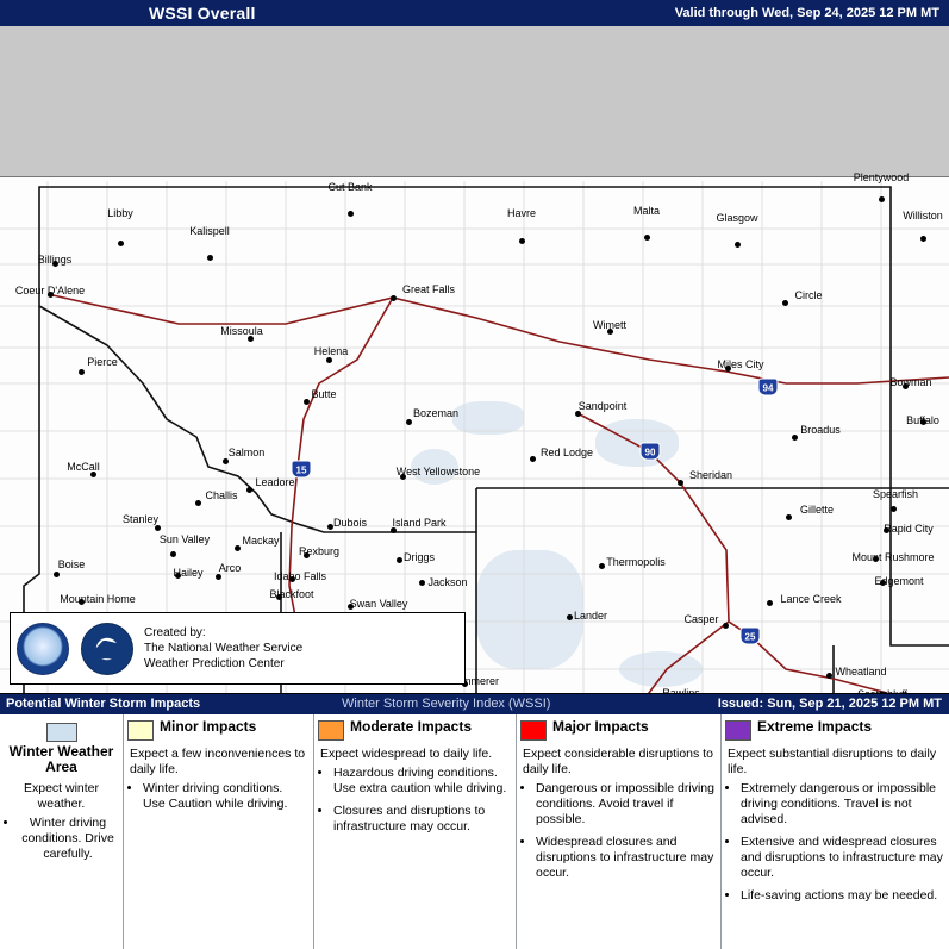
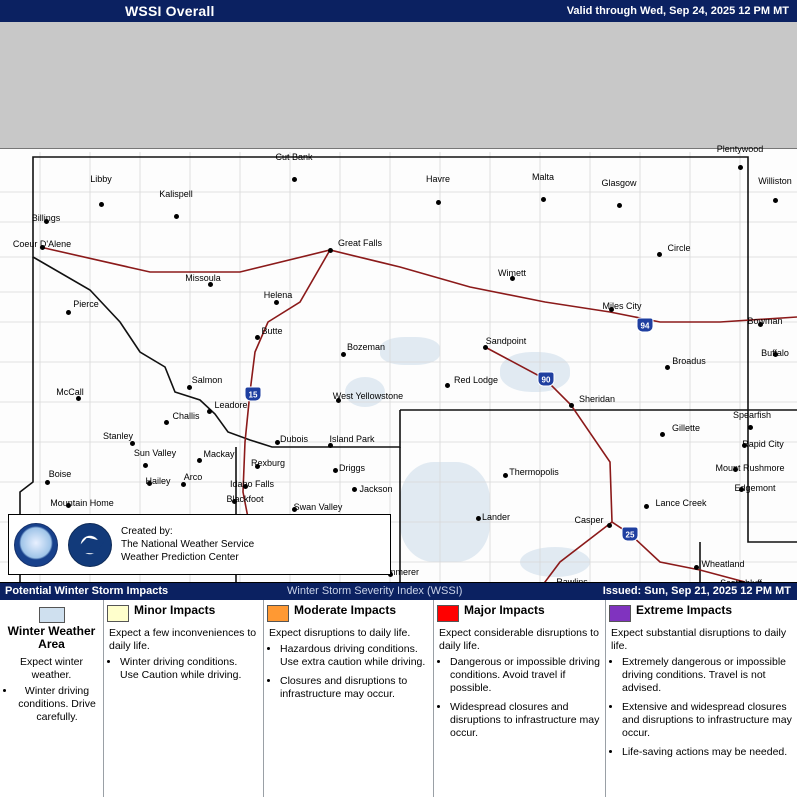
  WSSI Overall
  Valid through Wed, Sep 24, 2025 12 PM MT
  Libby
  Kalispell
  Cut Bank
  Havre
  Malta
  Glasgow
  Plentywood
  Williston
  Billings
  Coeur D'Alene
  Great Falls
  Circle
  Missoula
  Wimett
  Pierce
  Helena
  Butte
  Bozeman
  Sandpoint
  Miles City
  Bowman
  Buffalo
  Broadus
  Red Lodge
  Salmon
  Sheridan
  Leadore
  Challis
  McCall
  West Yellowstone
  Gillette
  Spearfish
  Rapid City
  Stanley
  Dubois
  Island Park
  Sun Valley
  Mackay
  Rexburg
  Mount Rushmore
  Driggs
  Thermopolis
  Arco
  Hailey
  Boise
  Idaho Falls
  Jackson
  Edgemont
  Mountain Home
  Blackfoot
  Swan Valley
  Lander
  Lance Creek
  Casper
  Wheatland
  mmerer
  94
  90
  15
  25
  Created by:
  The National Weather Service
  Weather Prediction Center
  Potential Winter Storm Impacts
  Winter Storm Severity Index (WSSI)
  Issued: Sun, Sep 21, 2025 12 PM MT
  Winter Weather Area
  Expect winter weather.
  Winter driving conditions. Drive carefully.
  Minor Impacts
  Expect a few inconveniences to daily life.
  Winter driving conditions. Use Caution while driving.
  Moderate Impacts
- Expect widespread to daily life.
+ Expect disruptions to daily life.
  Hazardous driving conditions. Use extra caution while driving.
  Closures and disruptions to infrastructure may occur.
  Major Impacts
  Expect considerable disruptions to daily life.
  Dangerous or impossible driving conditions. Avoid travel if possible.
  Widespread closures and disruptions to infrastructure may occur.
  Extreme Impacts
  Expect substantial disruptions to daily life.
  Extremely dangerous or impossible driving conditions. Travel is not advised.
  Extensive and widespread closures and disruptions to infrastructure may occur.
  Life-saving actions may be needed.
